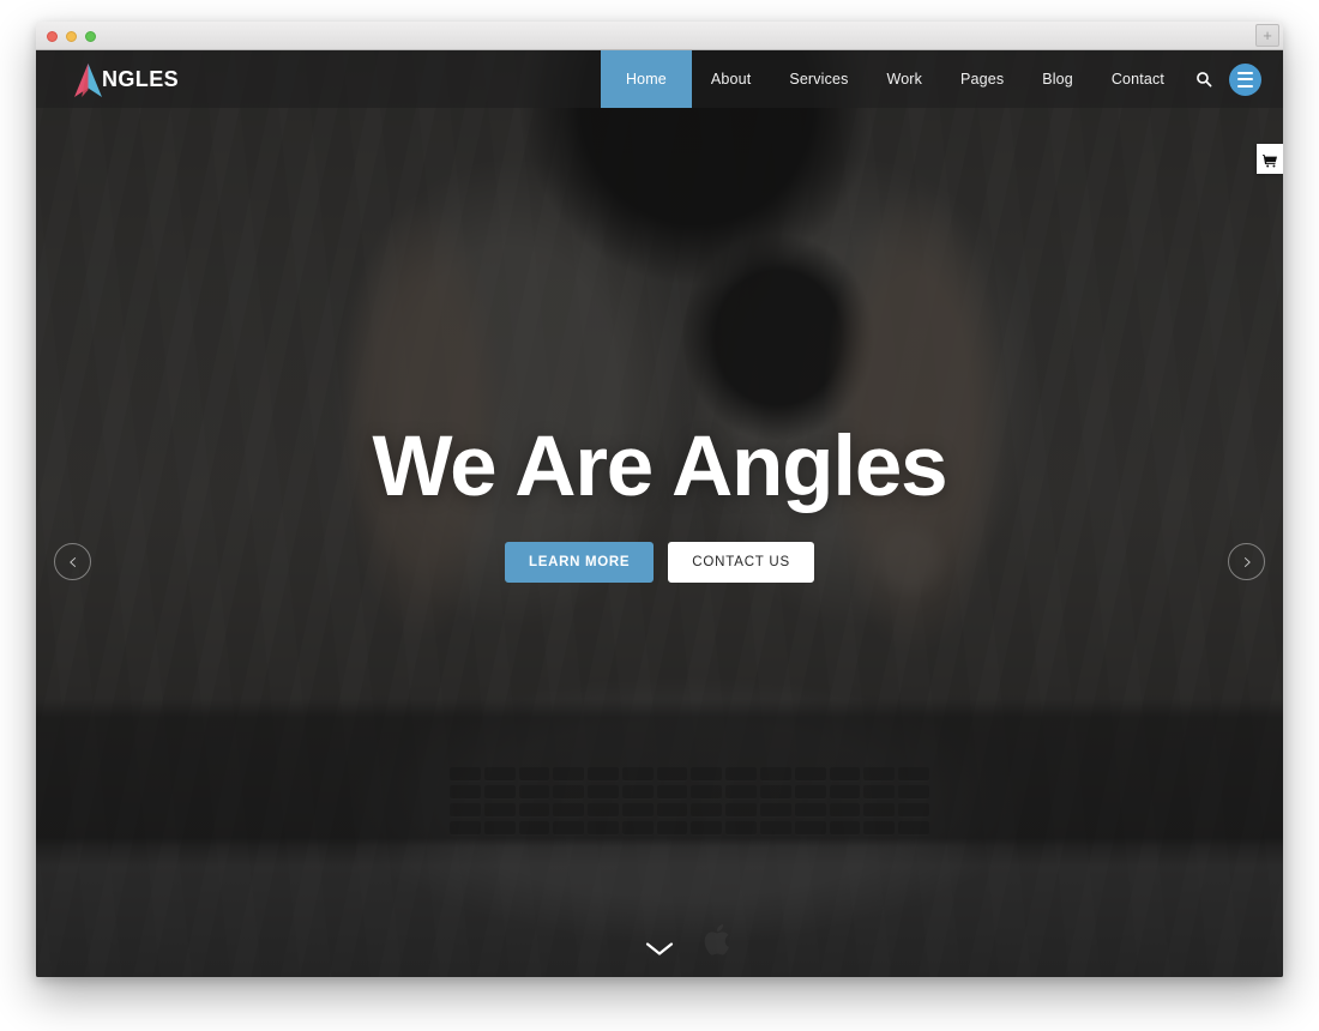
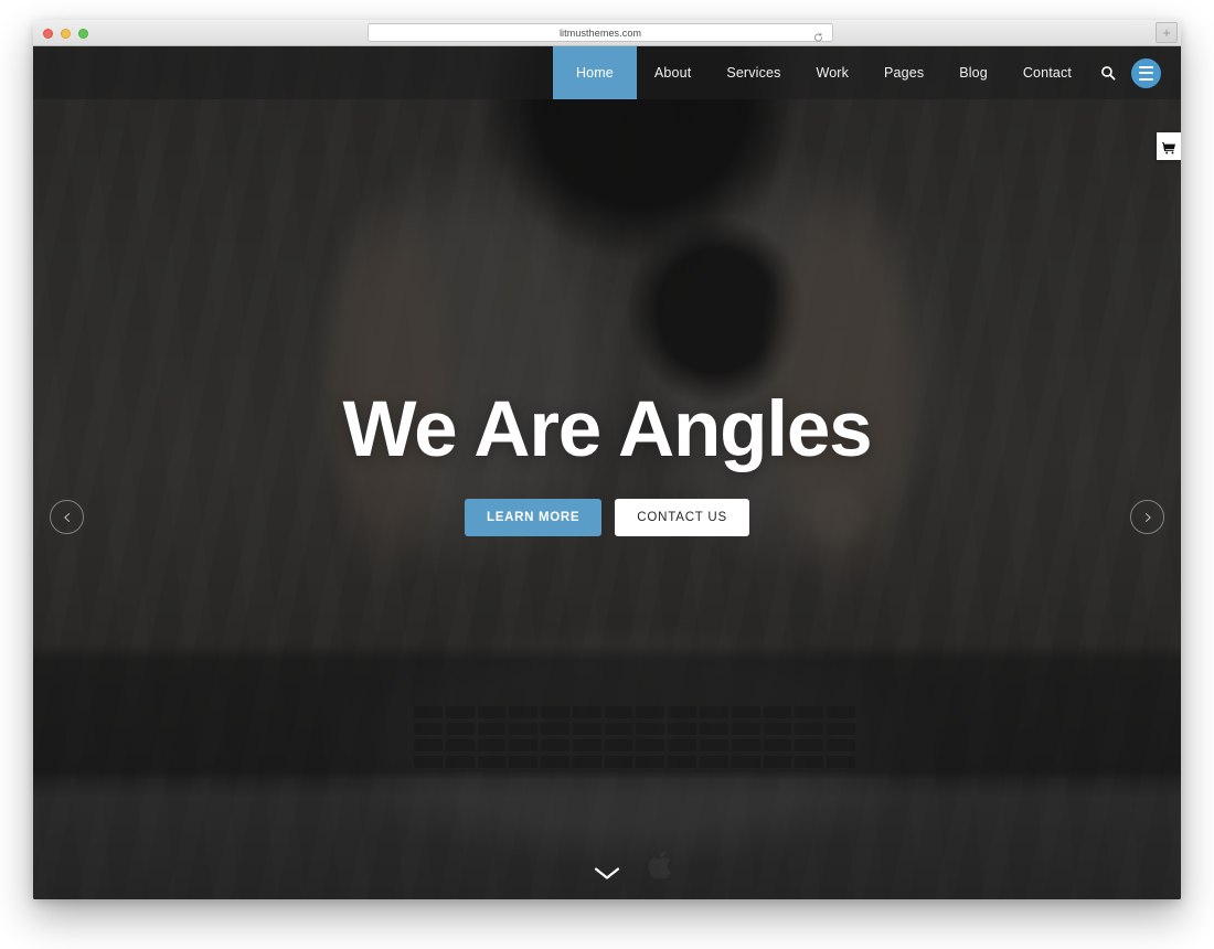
+ litmusthemes.com
  +
- NGLES
  Home
  About
  Services
  Work
  Pages
  Blog
  Contact
  We Are Angles
  LEARN MORE
  CONTACT US
